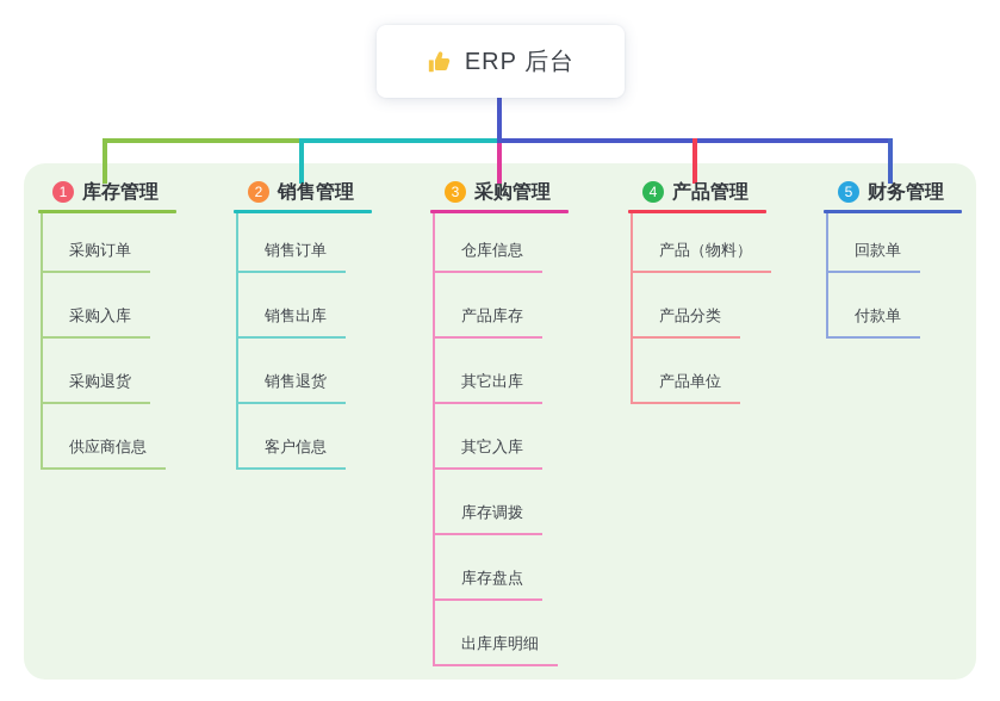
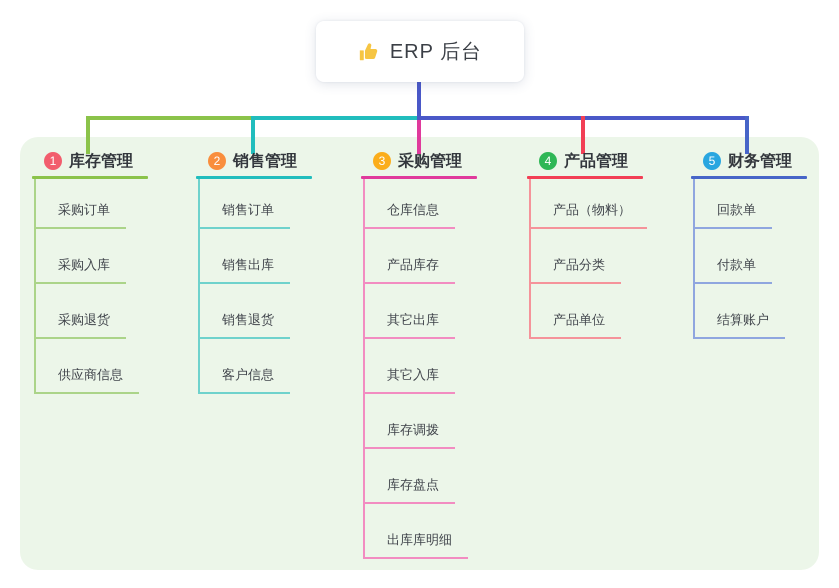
  ERP 后台
  1
  库存管理
  采购订单
  采购入库
  采购退货
  供应商信息
  2
  销售管理
  销售订单
  销售出库
  销售退货
  客户信息
  3
  采购管理
  仓库信息
  产品库存
  其它出库
  其它入库
  库存调拨
  库存盘点
  出库库明细
  4
  产品管理
  产品（物料）
  产品分类
  产品单位
  5
  财务管理
  回款单
  付款单
+ 结算账户
